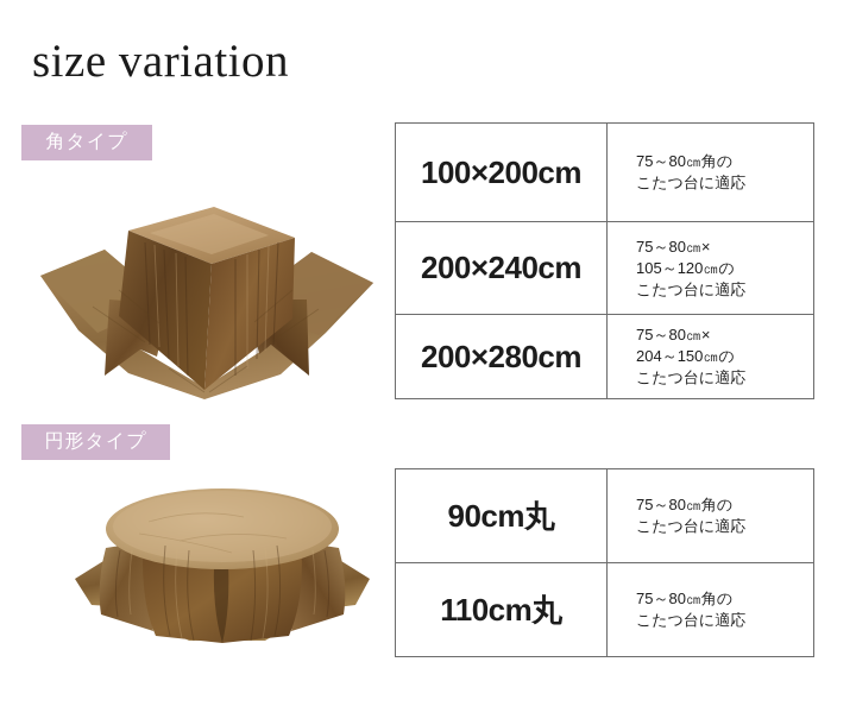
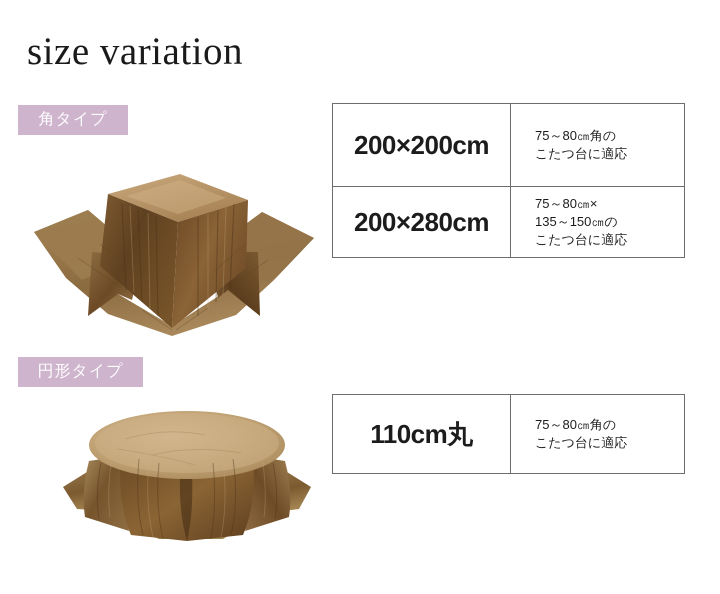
  size variation
  角タイプ
- 100×200cm	75～80㎝角の こたつ台に適応
+ 200×200cm	75～80㎝角の こたつ台に適応
- 200×240cm	75～80㎝× 105～120㎝の こたつ台に適応
- 200×280cm	75～80㎝× 204～150㎝の こたつ台に適応
+ 200×280cm	75～80㎝× 135～150㎝の こたつ台に適応
  円形タイプ
- 90cm丸	75～80㎝角の こたつ台に適応
  110cm丸	75～80㎝角の こたつ台に適応
